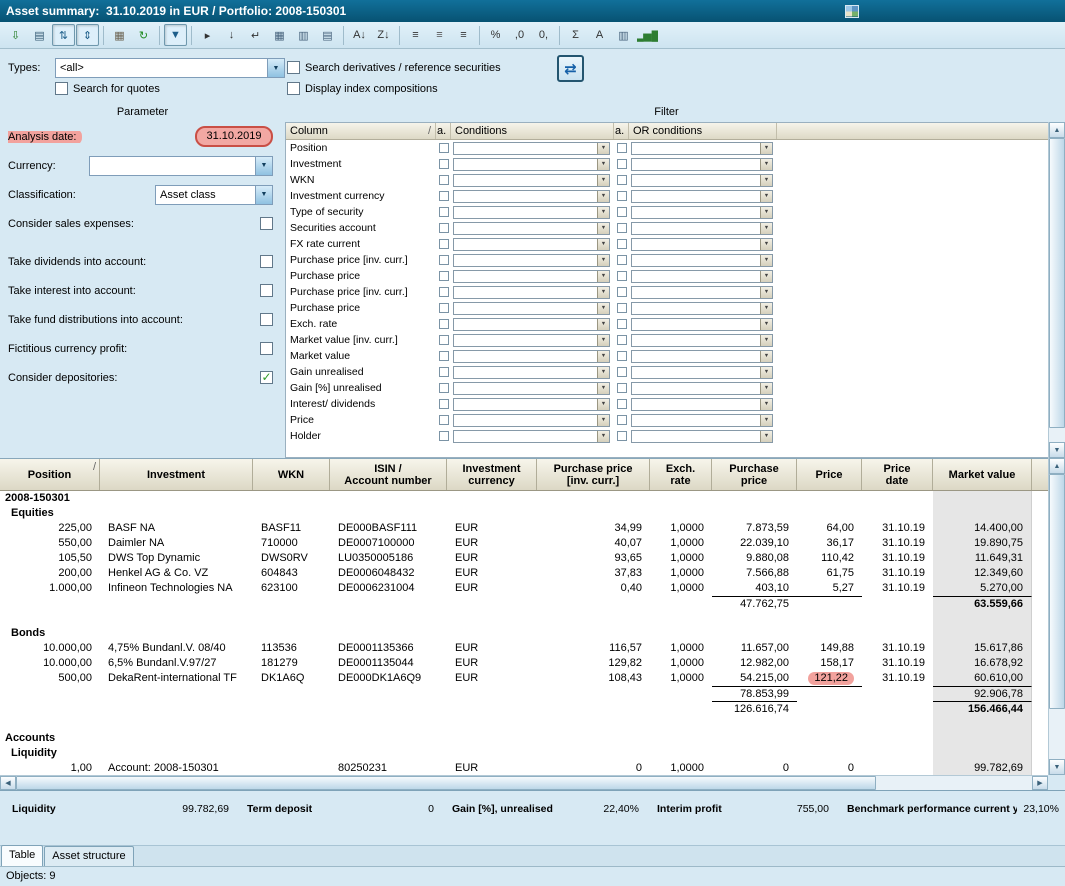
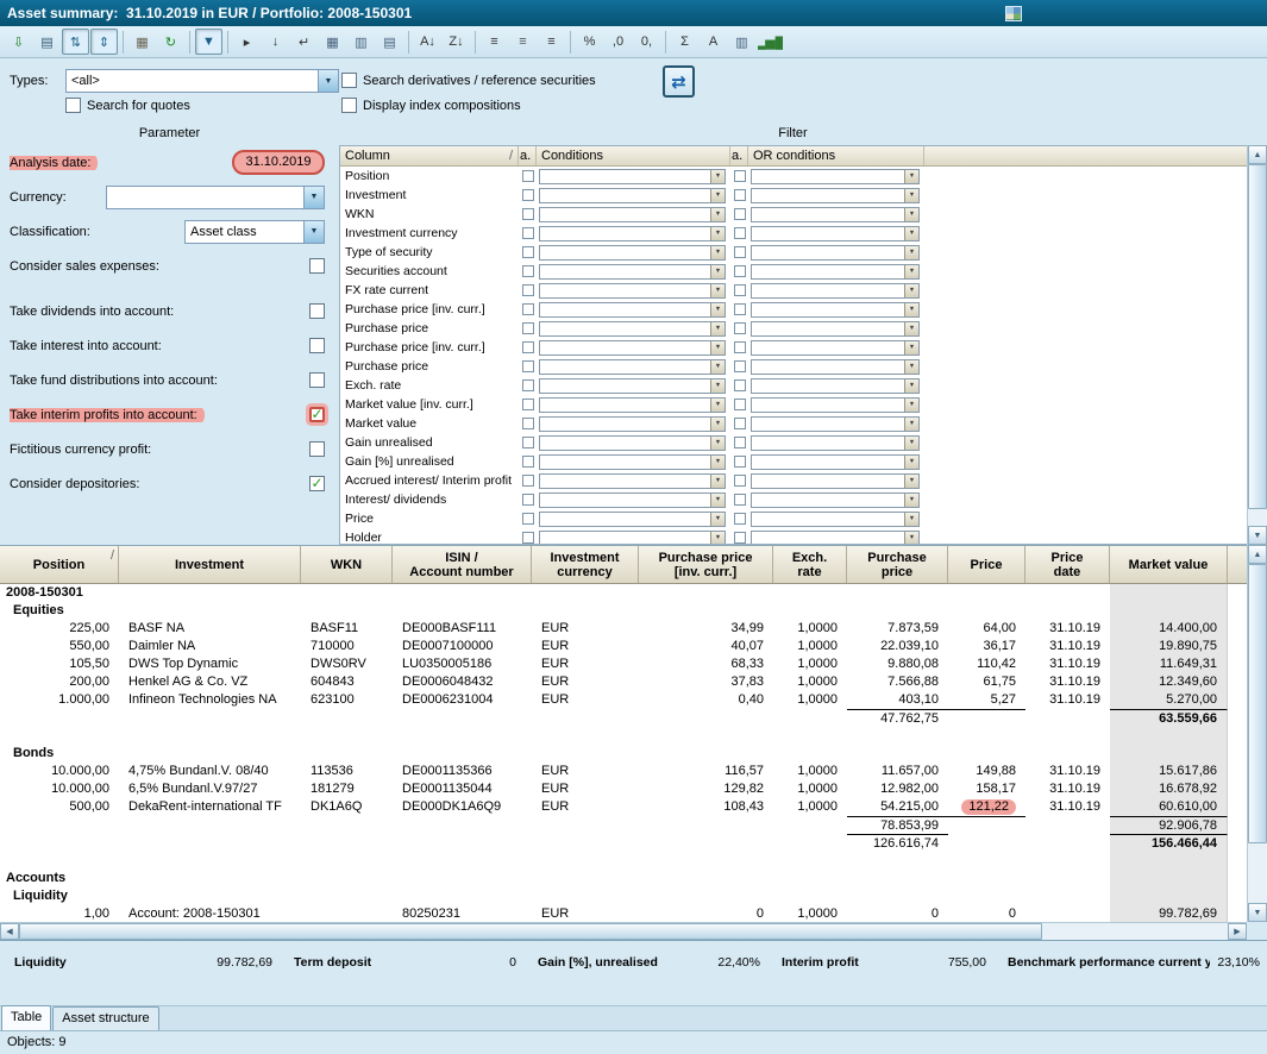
  Asset summary: 31.10.2019 in EUR / Portfolio: 2008-150301
  ⇩
  ▤
  ⇅
  ⇕
  ▦
  ↻
  ▼
  ▸
  ↓
  ↵
  ▦
  ▥
  ▤
  A↓
  Z↓
  ≡
  ≡
  ≡
  %
  ,0
  0,
  Σ
  A
  ▥
  ▂▅▇
  Types:
  <all>
  Search derivatives / reference securities
  Search for quotes
  Display index compositions
  ⇄
  Parameter
  Analysis date:
  31.10.2019
  Currency:
  Classification:
  Asset class
  Consider sales expenses:
  Take dividends into account:
  Take interest into account:
  Take fund distributions into account:
+ Take interim profits into account:
  Fictitious currency profit:
  Consider depositories:
  Filter
  Column
  /
  a.
  Conditions
  a.
  OR conditions
  Position
  Investment
  WKN
  Investment currency
  Type of security
  Securities account
  FX rate current
  Purchase price [inv. curr.]
  Purchase price
  Purchase price [inv. curr.]
  Purchase price
  Exch. rate
  Market value [inv. curr.]
  Market value
  Gain unrealised
  Gain [%] unrealised
+ Accrued interest/ Interim profit
  Interest/ dividends
  Price
  Holder
  Position
  /
  Investment
  WKN
  ISIN /
  Account number
  Investment
  currency
  Purchase price
  [inv. curr.]
  Exch.
  rate
  Purchase
  price
  Price
  Price
  date
  Market value
  2008-150301
  Equities
  225,00
  BASF NA
  BASF11
  DE000BASF111
  EUR
  34,99
  1,0000
  7.873,59
  64,00
  31.10.19
  14.400,00
  550,00
  Daimler NA
  710000
  DE0007100000
  EUR
  40,07
  1,0000
  22.039,10
  36,17
  31.10.19
  19.890,75
  105,50
  DWS Top Dynamic
  DWS0RV
  LU0350005186
  EUR
- 93,65
+ 68,33
  1,0000
  9.880,08
  110,42
  31.10.19
  11.649,31
  200,00
  Henkel AG & Co. VZ
  604843
  DE0006048432
  EUR
  37,83
  1,0000
  7.566,88
  61,75
  31.10.19
  12.349,60
  1.000,00
  Infineon Technologies NA
  623100
  DE0006231004
  EUR
  0,40
  1,0000
  403,10
  5,27
  31.10.19
  5.270,00
  47.762,75
  63.559,66
  Bonds
  10.000,00
  4,75% Bundanl.V. 08/40
  113536
  DE0001135366
  EUR
  116,57
  1,0000
  11.657,00
  149,88
  31.10.19
  15.617,86
  10.000,00
  6,5% Bundanl.V.97/27
  181279
  DE0001135044
  EUR
  129,82
  1,0000
  12.982,00
  158,17
  31.10.19
  16.678,92
  500,00
  DekaRent-international TF
  DK1A6Q
  DE000DK1A6Q9
  EUR
  108,43
  1,0000
  54.215,00
  121,22
  31.10.19
  60.610,00
  78.853,99
  92.906,78
  126.616,74
  156.466,44
  Accounts
  Liquidity
  1,00
  Account: 2008-150301
  80250231
  EUR
  0
  1,0000
  0
  0
  99.782,69
  Liquidity
  99.782,69
  Term deposit
  0
  Gain [%], unrealised
  22,40%
  Interim profit
  755,00
  Benchmark performance current y
  23,10%
  Table
  Asset structure
  Objects: 9
